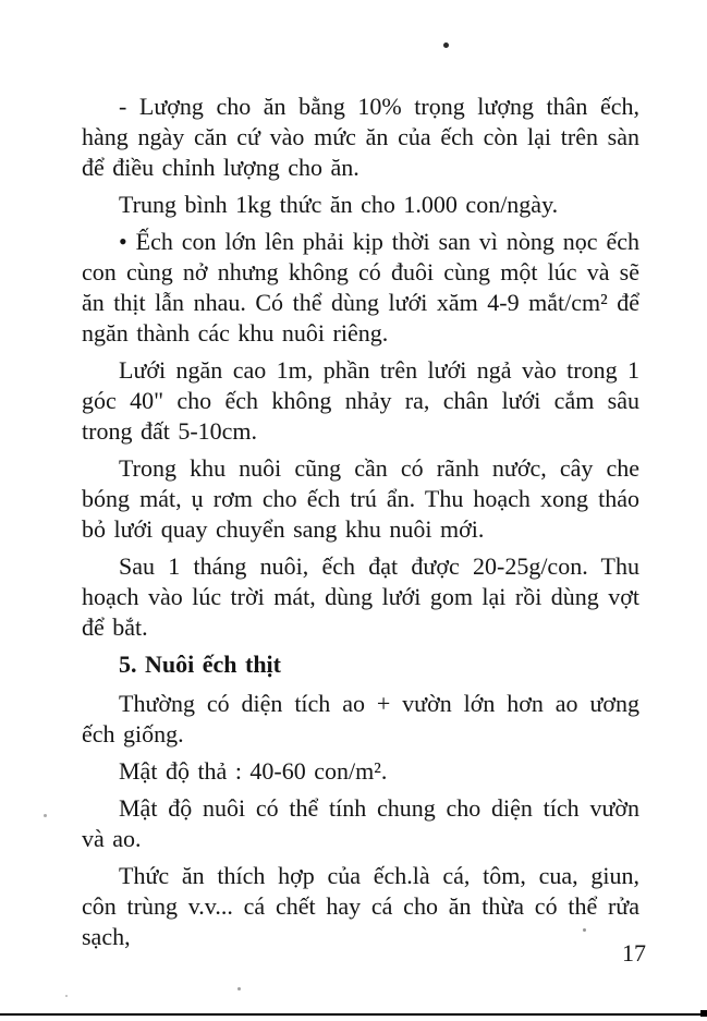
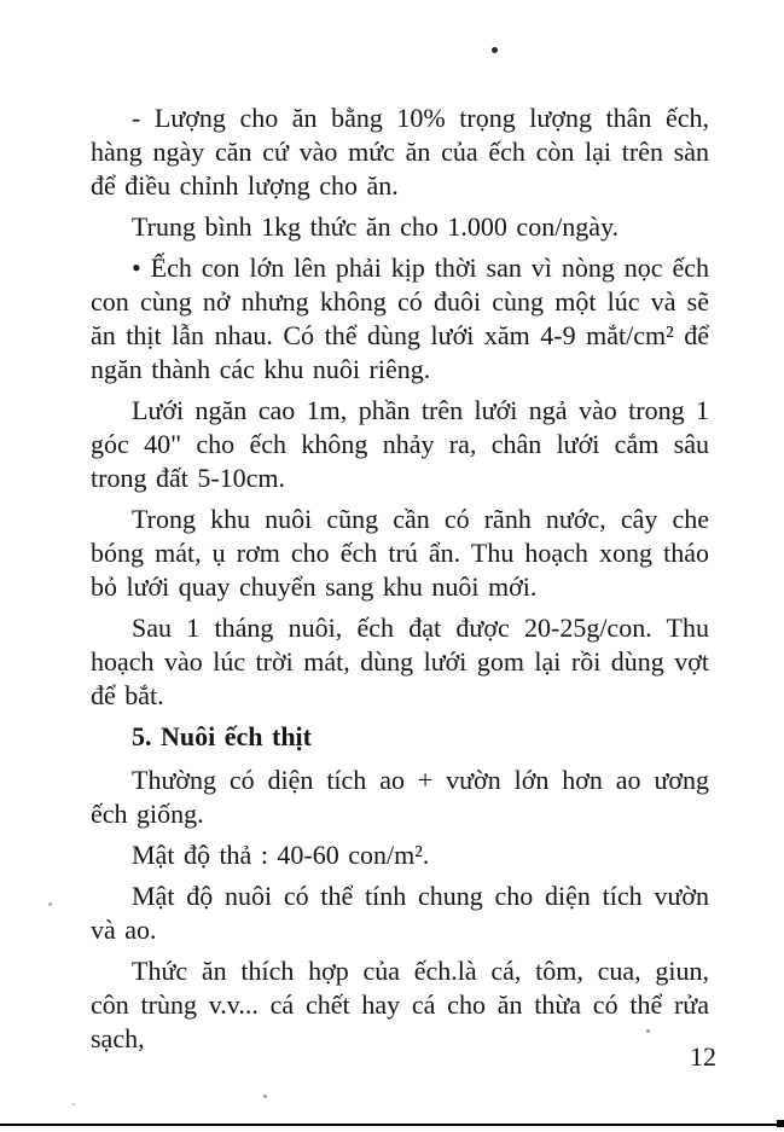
  - Lượng cho ăn bằng 10% trọng lượng thân ếch, hàng ngày căn cứ vào mức ăn của ếch còn lại trên sàn để điều chỉnh lượng cho ăn.
  Trung bình 1kg thức ăn cho 1.000 con/ngày.
  • Ếch con lớn lên phải kịp thời san vì nòng nọc ếch con cùng nở nhưng không có đuôi cùng một lúc và sẽ ăn thịt lẫn nhau. Có thể dùng lưới xăm 4-9 mắt/cm² để ngăn thành các khu nuôi riêng.
  Lưới ngăn cao 1m, phần trên lưới ngả vào trong 1 góc 40" cho ếch không nhảy ra, chân lưới cắm sâu trong đất 5-10cm.
  Trong khu nuôi cũng cần có rãnh nước, cây che bóng mát, ụ rơm cho ếch trú ẩn. Thu hoạch xong tháo bỏ lưới quay chuyển sang khu nuôi mới.
  Sau 1 tháng nuôi, ếch đạt được 20-25g/con. Thu hoạch vào lúc trời mát, dùng lưới gom lại rồi dùng vợt để bắt.
  5. Nuôi ếch thịt
  Thường có diện tích ao + vườn lớn hơn ao ương ếch giống.
  Mật độ thả : 40-60 con/m².
  Mật độ nuôi có thể tính chung cho diện tích vườn và ao.
  Thức ăn thích hợp của ếch.là cá, tôm, cua, giun, côn trùng v.v... cá chết hay cá cho ăn thừa có thể rửa sạch,
- 17
+ 12
